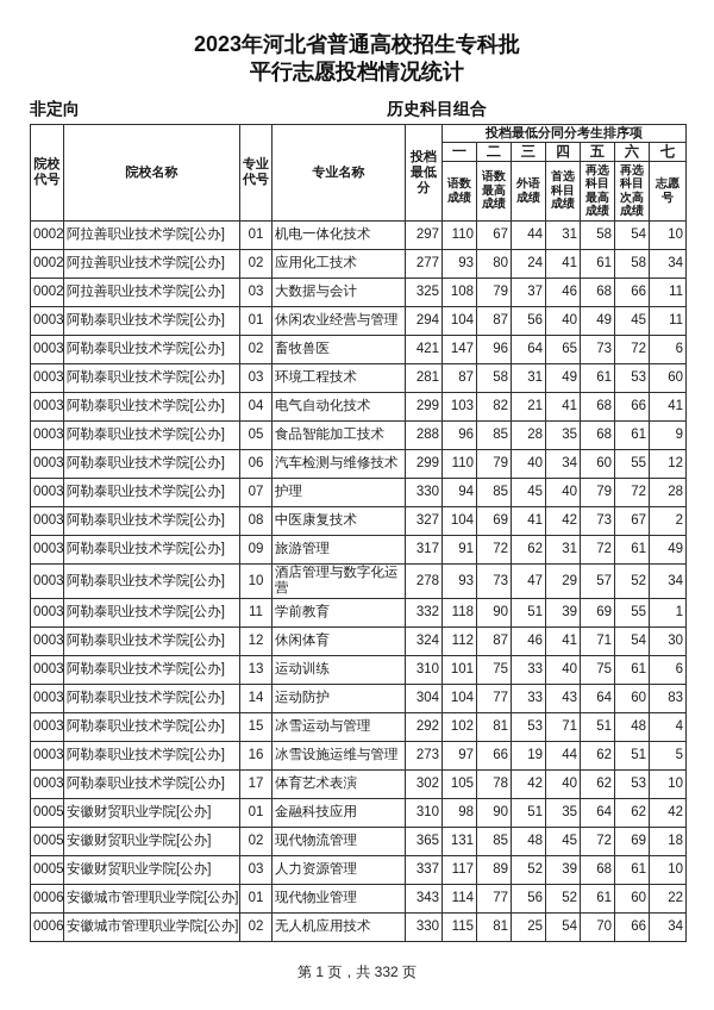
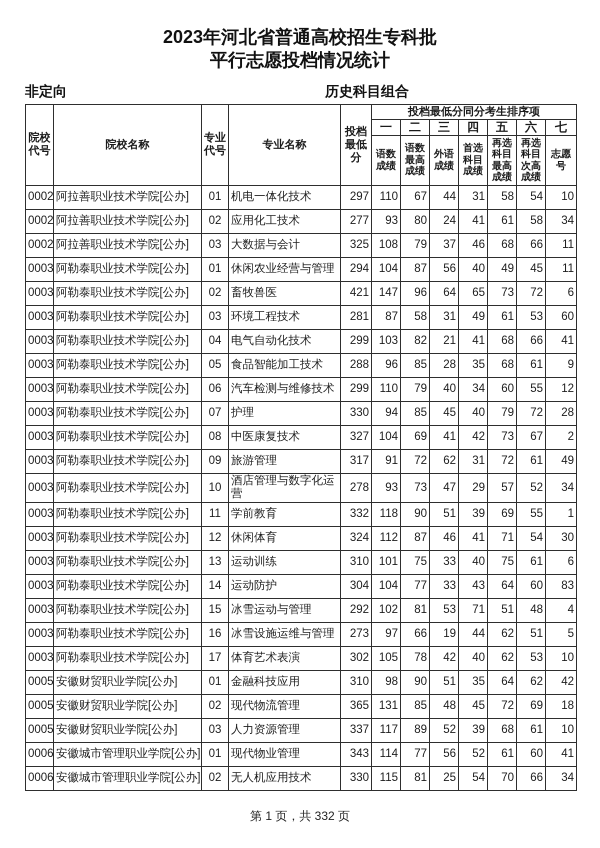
  2023年河北省普通高校招生专科批
  平行志愿投档情况统计
  非定向
  历史科目组合
  院校代号	院校名称	专业代号	专业名称	投档最低分	投档最低分同分考生排序项
  一	二	三	四	五	六	七
  语数成绩	语数最高成绩	外语成绩	首选科目成绩	再选科目最高成绩	再选科目次高成绩	志愿号
  0002	阿拉善职业技术学院[公办]	01	机电一体化技术	297	110	67	44	31	58	54	10
  0002	阿拉善职业技术学院[公办]	02	应用化工技术	277	93	80	24	41	61	58	34
  0002	阿拉善职业技术学院[公办]	03	大数据与会计	325	108	79	37	46	68	66	11
  0003	阿勒泰职业技术学院[公办]	01	休闲农业经营与管理	294	104	87	56	40	49	45	11
  0003	阿勒泰职业技术学院[公办]	02	畜牧兽医	421	147	96	64	65	73	72	6
  0003	阿勒泰职业技术学院[公办]	03	环境工程技术	281	87	58	31	49	61	53	60
  0003	阿勒泰职业技术学院[公办]	04	电气自动化技术	299	103	82	21	41	68	66	41
  0003	阿勒泰职业技术学院[公办]	05	食品智能加工技术	288	96	85	28	35	68	61	9
  0003	阿勒泰职业技术学院[公办]	06	汽车检测与维修技术	299	110	79	40	34	60	55	12
  0003	阿勒泰职业技术学院[公办]	07	护理	330	94	85	45	40	79	72	28
  0003	阿勒泰职业技术学院[公办]	08	中医康复技术	327	104	69	41	42	73	67	2
  0003	阿勒泰职业技术学院[公办]	09	旅游管理	317	91	72	62	31	72	61	49
  0003	阿勒泰职业技术学院[公办]	10	酒店管理与数字化运营	278	93	73	47	29	57	52	34
  0003	阿勒泰职业技术学院[公办]	11	学前教育	332	118	90	51	39	69	55	1
  0003	阿勒泰职业技术学院[公办]	12	休闲体育	324	112	87	46	41	71	54	30
  0003	阿勒泰职业技术学院[公办]	13	运动训练	310	101	75	33	40	75	61	6
  0003	阿勒泰职业技术学院[公办]	14	运动防护	304	104	77	33	43	64	60	83
  0003	阿勒泰职业技术学院[公办]	15	冰雪运动与管理	292	102	81	53	71	51	48	4
  0003	阿勒泰职业技术学院[公办]	16	冰雪设施运维与管理	273	97	66	19	44	62	51	5
  0003	阿勒泰职业技术学院[公办]	17	体育艺术表演	302	105	78	42	40	62	53	10
  0005	安徽财贸职业学院[公办]	01	金融科技应用	310	98	90	51	35	64	62	42
  0005	安徽财贸职业学院[公办]	02	现代物流管理	365	131	85	48	45	72	69	18
  0005	安徽财贸职业学院[公办]	03	人力资源管理	337	117	89	52	39	68	61	10
- 0006	安徽城市管理职业学院[公办]	01	现代物业管理	343	114	77	56	52	61	60	22
+ 0006	安徽城市管理职业学院[公办]	01	现代物业管理	343	114	77	56	52	61	60	41
  0006	安徽城市管理职业学院[公办]	02	无人机应用技术	330	115	81	25	54	70	66	34
  第 1 页，共 332 页
